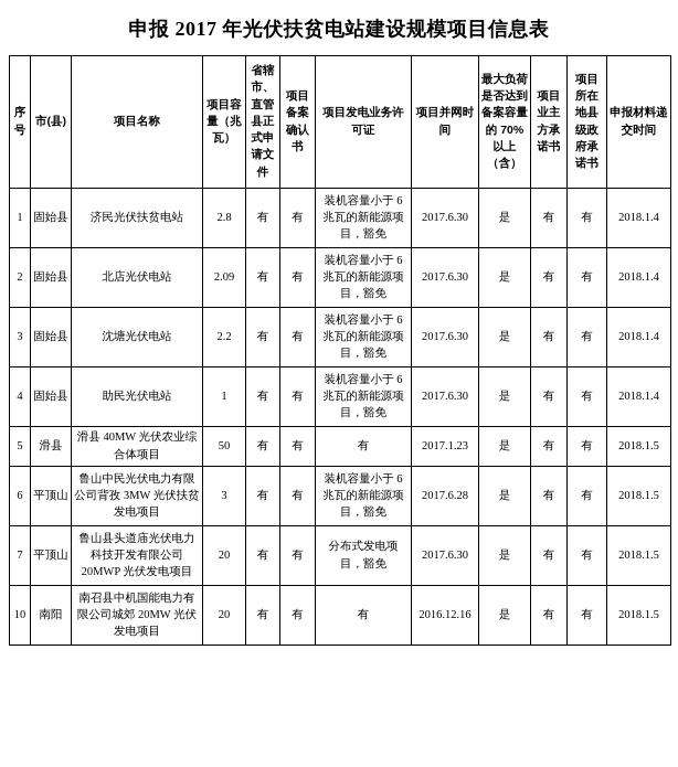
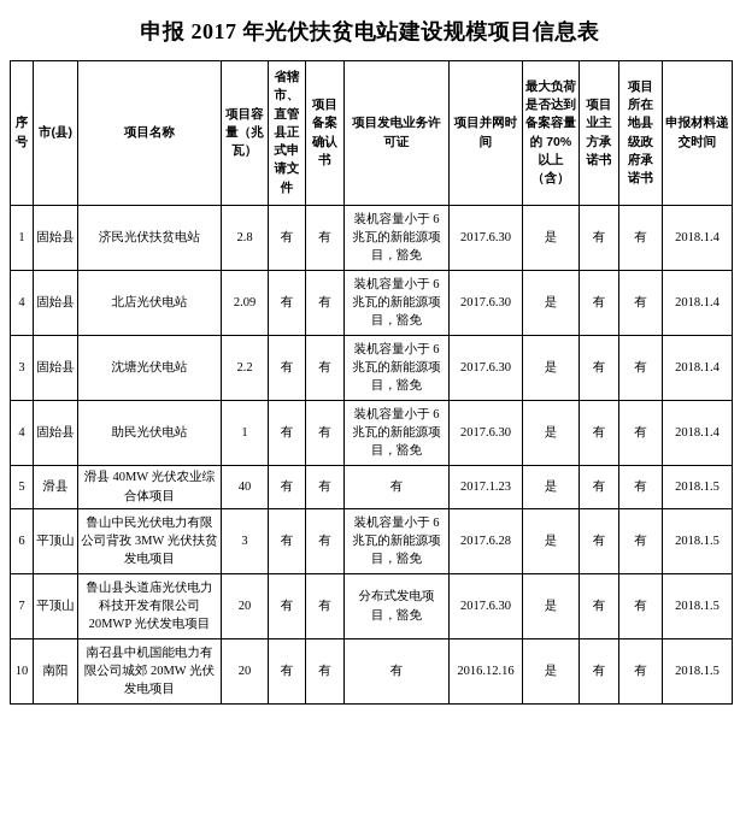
  申报 2017 年光伏扶贫电站建设规模项目信息表
  序号	市(县)	项目名称	项目容量（兆瓦）	省辖市、直管县正式申请文件	项目备案确认书	项目发电业务许可证	项目并网时间	最大负荷是否达到备案容量的 70% 以上（含）	项目业主方承诺书	项目所在地县级政府承诺书	申报材料递交时间
  1	固始县	济民光伏扶贫电站	2.8	有	有	装机容量小于 6 兆瓦的新能源项目，豁免	2017.6.30	是	有	有	2018.1.4
- 2	固始县	北店光伏电站	2.09	有	有	装机容量小于 6 兆瓦的新能源项目，豁免	2017.6.30	是	有	有	2018.1.4
+ 4	固始县	北店光伏电站	2.09	有	有	装机容量小于 6 兆瓦的新能源项目，豁免	2017.6.30	是	有	有	2018.1.4
  3	固始县	沈塘光伏电站	2.2	有	有	装机容量小于 6 兆瓦的新能源项目，豁免	2017.6.30	是	有	有	2018.1.4
  4	固始县	助民光伏电站	1	有	有	装机容量小于 6 兆瓦的新能源项目，豁免	2017.6.30	是	有	有	2018.1.4
- 5	滑县	滑县 40MW 光伏农业综合体项目	50	有	有	有	2017.1.23	是	有	有	2018.1.5
+ 5	滑县	滑县 40MW 光伏农业综合体项目	40	有	有	有	2017.1.23	是	有	有	2018.1.5
  6	平顶山	鲁山中民光伏电力有限公司背孜 3MW 光伏扶贫发电项目	3	有	有	装机容量小于 6 兆瓦的新能源项目，豁免	2017.6.28	是	有	有	2018.1.5
  7	平顶山	鲁山县头道庙光伏电力科技开发有限公司 20MWP 光伏发电项目	20	有	有	分布式发电项目，豁免	2017.6.30	是	有	有	2018.1.5
  10	南阳	南召县中机国能电力有限公司城郊 20MW 光伏发电项目	20	有	有	有	2016.12.16	是	有	有	2018.1.5
